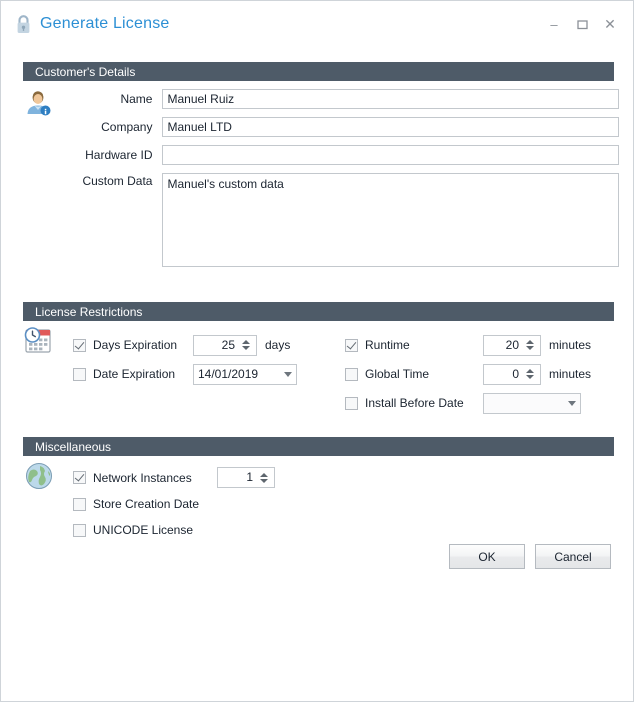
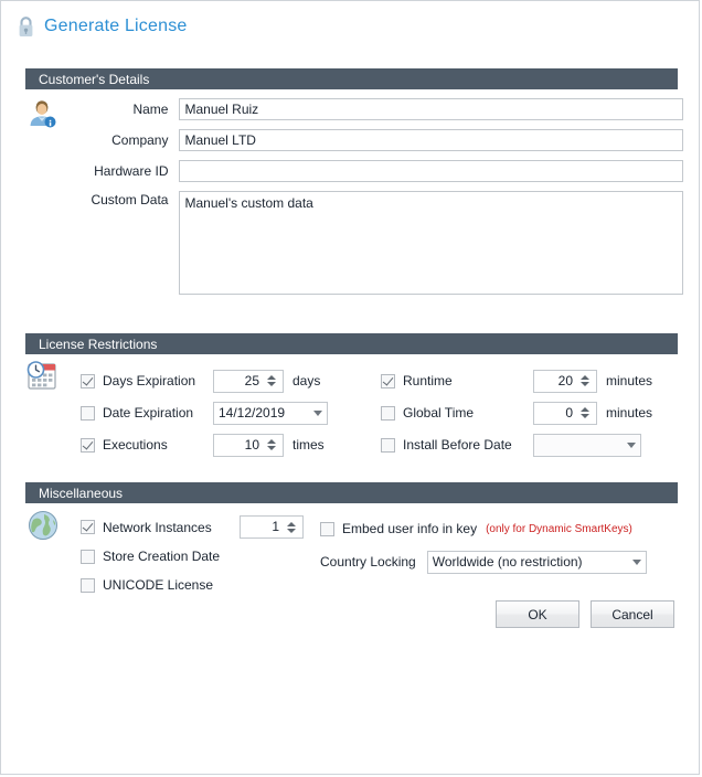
  Generate License
- –
- ✕
  Customer's Details
  Name
  Manuel Ruiz
  Company
  Manuel LTD
  Hardware ID
  Custom Data
  Manuel's custom data
  License Restrictions
  Days Expiration
  25
  days
  Date Expiration
- 14/01/2019
+ 14/12/2019
+ Executions
+ 10
+ times
  Runtime
  20
  minutes
  Global Time
  0
  minutes
  Install Before Date
  Miscellaneous
  Network Instances
  1
  Store Creation Date
  UNICODE License
+ Embed user info in key
+ (only for Dynamic SmartKeys)
+ Country Locking
+ Worldwide (no restriction)
  OK
  Cancel
